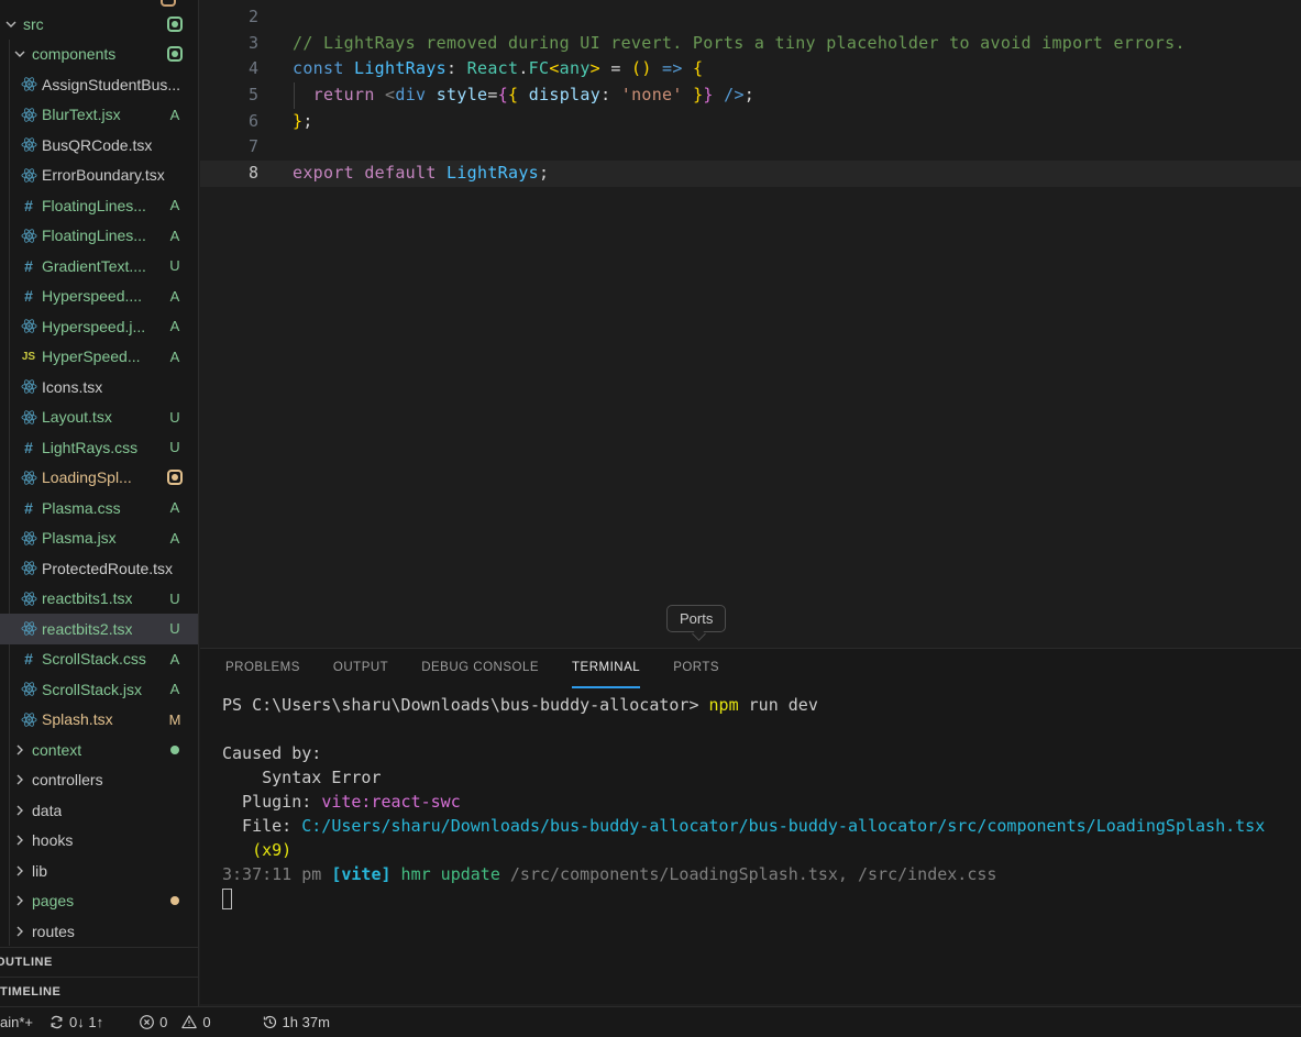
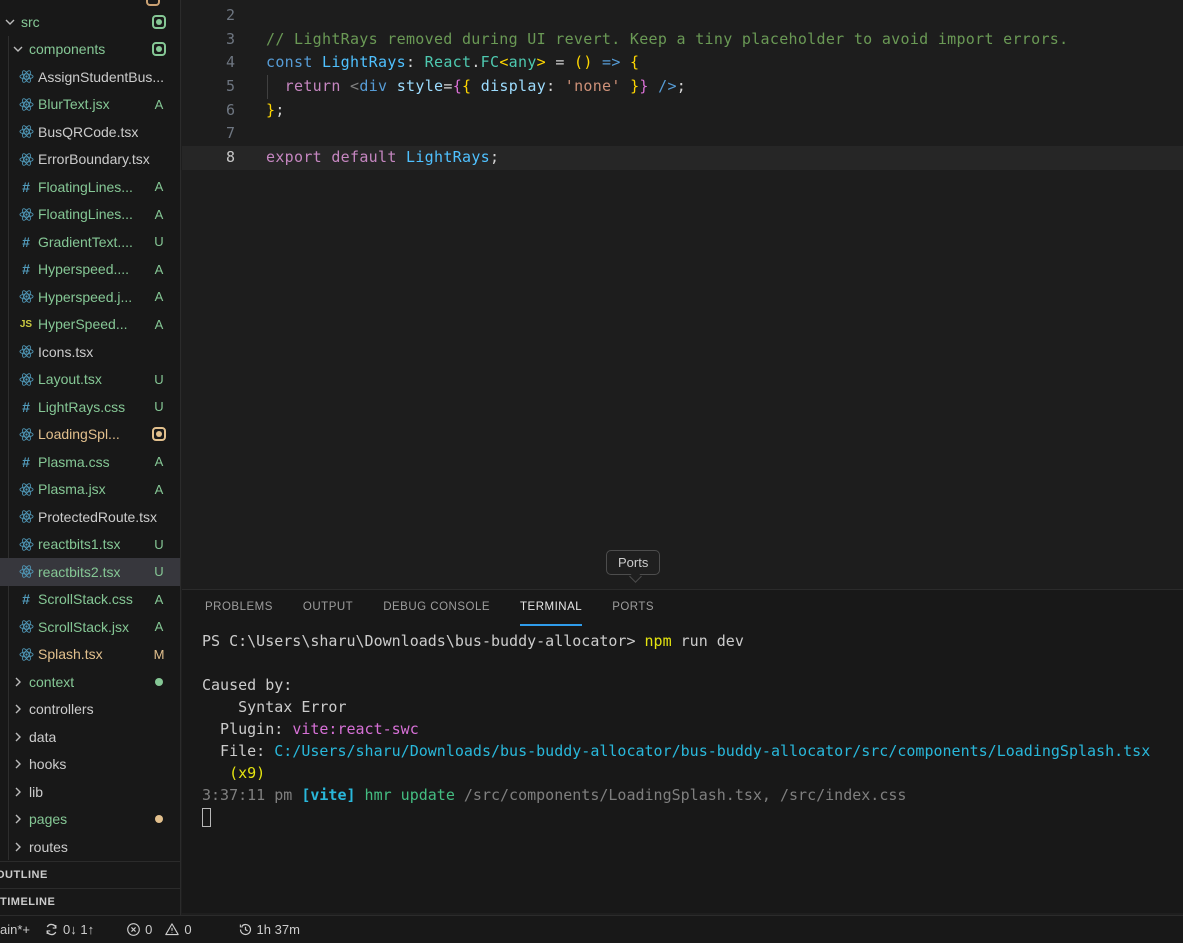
  src
  components
  AssignStudentBus...
  BlurText.jsx
  A
  BusQRCode.tsx
  ErrorBoundary.tsx
  #
  FloatingLines...
  A
  FloatingLines...
  A
  #
  GradientText....
  U
  #
  Hyperspeed....
  A
  Hyperspeed.j...
  A
  JS
  HyperSpeed...
  A
  Icons.tsx
  Layout.tsx
  U
  #
  LightRays.css
  U
  LoadingSpl...
  #
  Plasma.css
  A
  Plasma.jsx
  A
  ProtectedRoute.tsx
  reactbits1.tsx
  U
  reactbits2.tsx
  U
  #
  ScrollStack.css
  A
  ScrollStack.jsx
  A
  Splash.tsx
  M
  context
  controllers
  data
  hooks
  lib
  pages
  routes
  OUTLINE
  TIMELINE
  2
  3
- // LightRays removed during UI revert. Ports a tiny placeholder to avoid import errors.
+ // LightRays removed during UI revert. Keep a tiny placeholder to avoid import errors.
  4
  const LightRays: React.FC<any> = () => {
  5
  return <div style={{ display: 'none' }} />;
  6
  };
  7
  8
  export default LightRays;
  PROBLEMS
  OUTPUT
  DEBUG CONSOLE
  TERMINAL
  PORTS
  PS C:\Users\sharu\Downloads\bus-buddy-allocator> npm run dev
  Caused by:
  Syntax Error
  Plugin: vite:react-swc
  File: C:/Users/sharu/Downloads/bus-buddy-allocator/bus-buddy-allocator/src/components/LoadingSplash.tsx
  (x9)
  3:37:11 pm [vite] hmr update /src/components/LoadingSplash.tsx, /src/index.css
  Ports
  ain*+
  0↓ 1↑
  0
  0
  1h 37m
